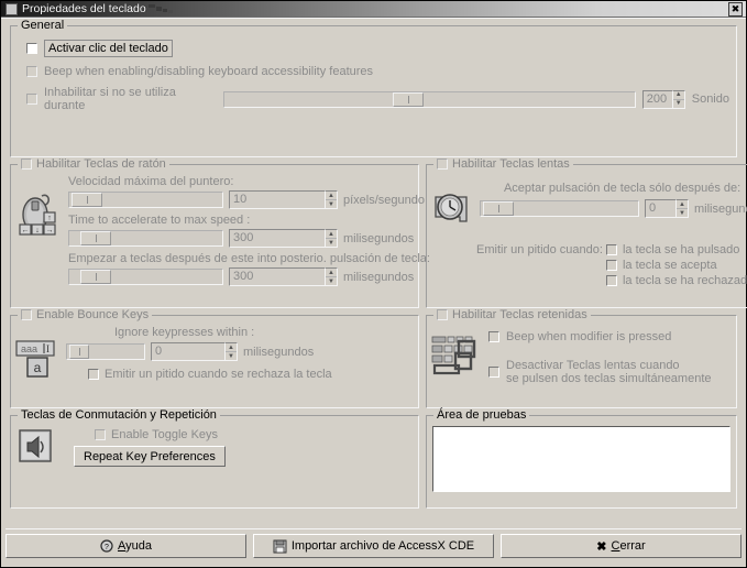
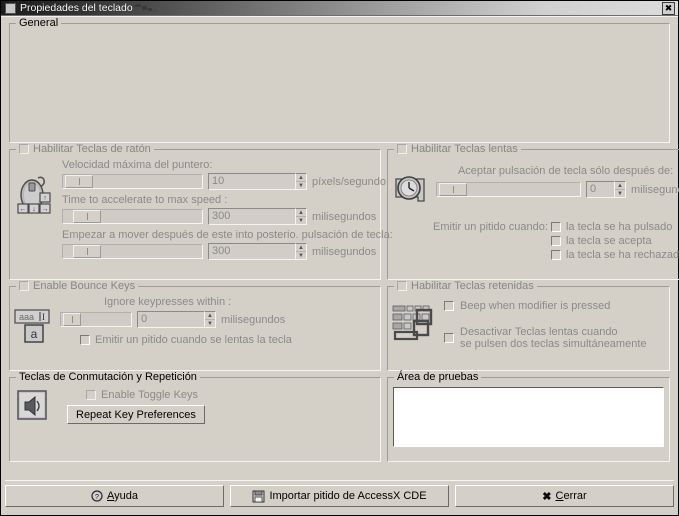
  Propiedades del teclado
  ✖
  General
- Activar clic del teclado
- Beep when enabling/disabling keyboard accessibility features
- Inhabilitar si no se utiliza durante
- 200
- Sonido
  Habilitar Teclas de ratón
  Velocidad máxima del puntero:
  10
  píxels/segundo
  Time to accelerate to max speed :
  300
  milisegundos
- Empezar a teclas después de este into posterio. pulsación de tecla:
+ Empezar a mover después de este into posterio. pulsación de tecla:
  300
  milisegundos
  Habilitar Teclas lentas
  Aceptar pulsación de tecla sólo después de:
  0
  milisegun
  Emitir un pitido cuando:
  la tecla se ha pulsado
  la tecla se acepta
  la tecla se ha rechazad
  Enable Bounce Keys
  aaa
  I
  a
  Ignore keypresses within :
  0
  milisegundos
- Emitir un pitido cuando se rechaza la tecla
+ Emitir un pitido cuando se lentas la tecla
  Habilitar Teclas retenidas
  Beep when modifier is pressed
  Desactivar Teclas lentas cuando
  se pulsen dos teclas simultáneamente
  Teclas de Conmutación y Repetición
  Enable Toggle Keys
  Repeat Key Preferences
  Área de pruebas
  Ayuda
- Importar archivo de AccessX CDE
+ Importar pitido de AccessX CDE
  ✖
  Cerrar
